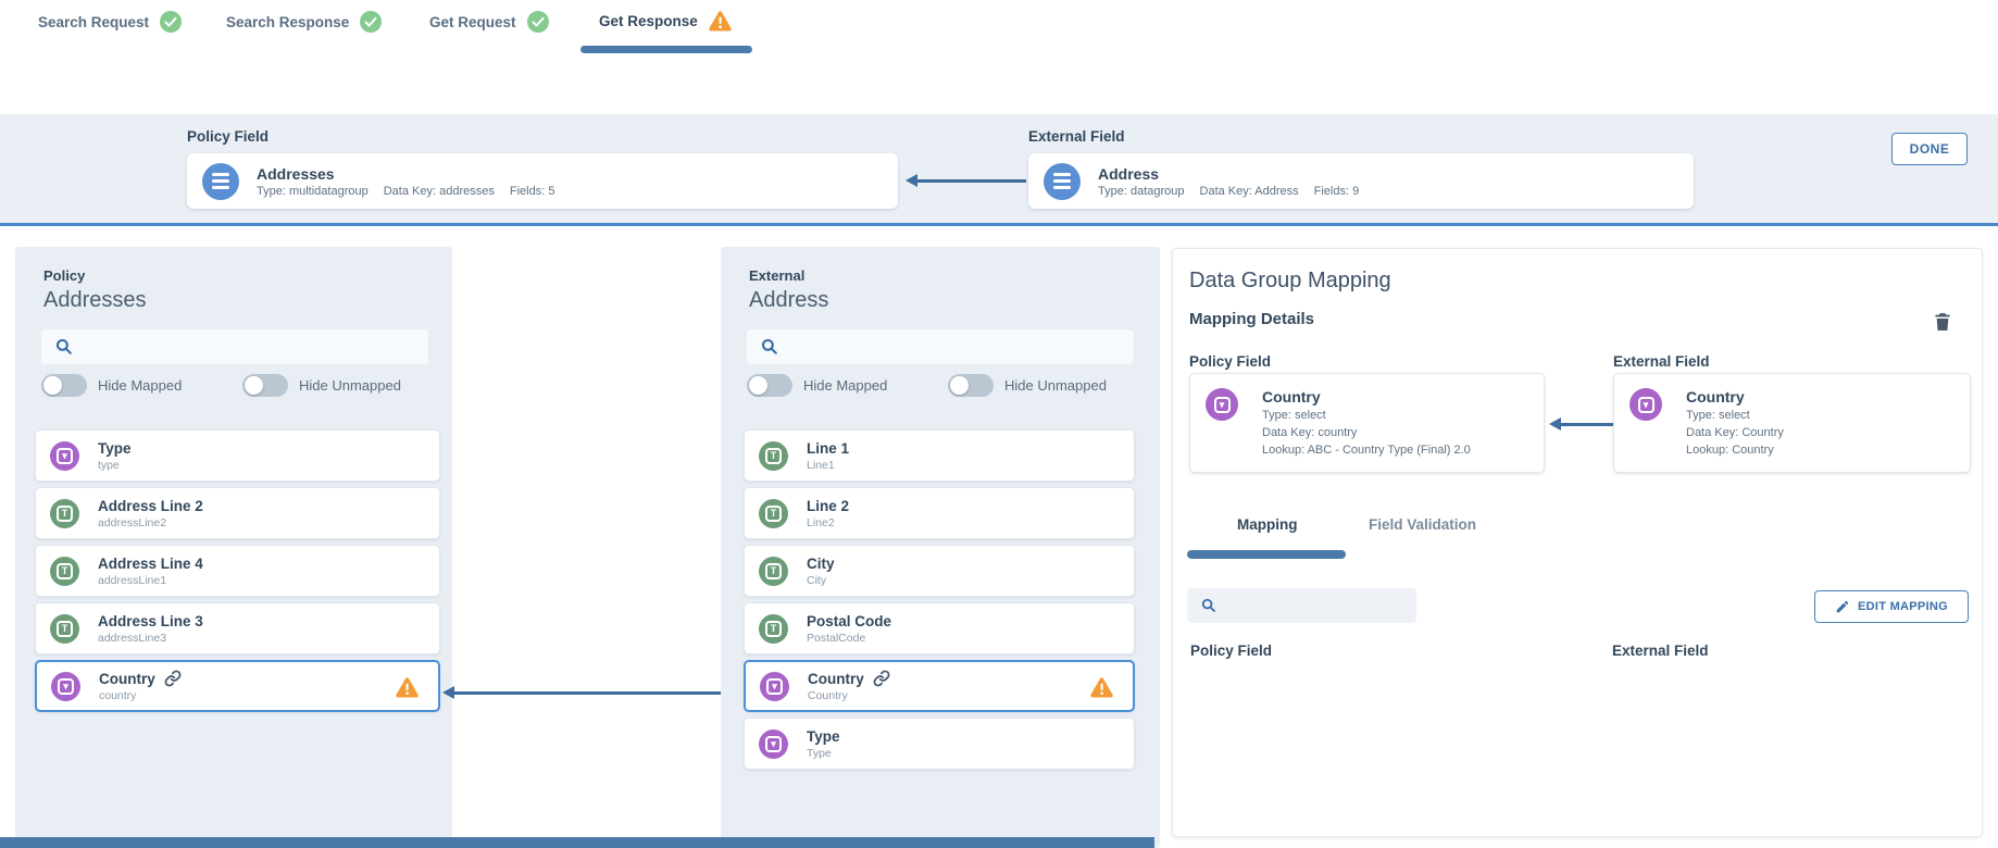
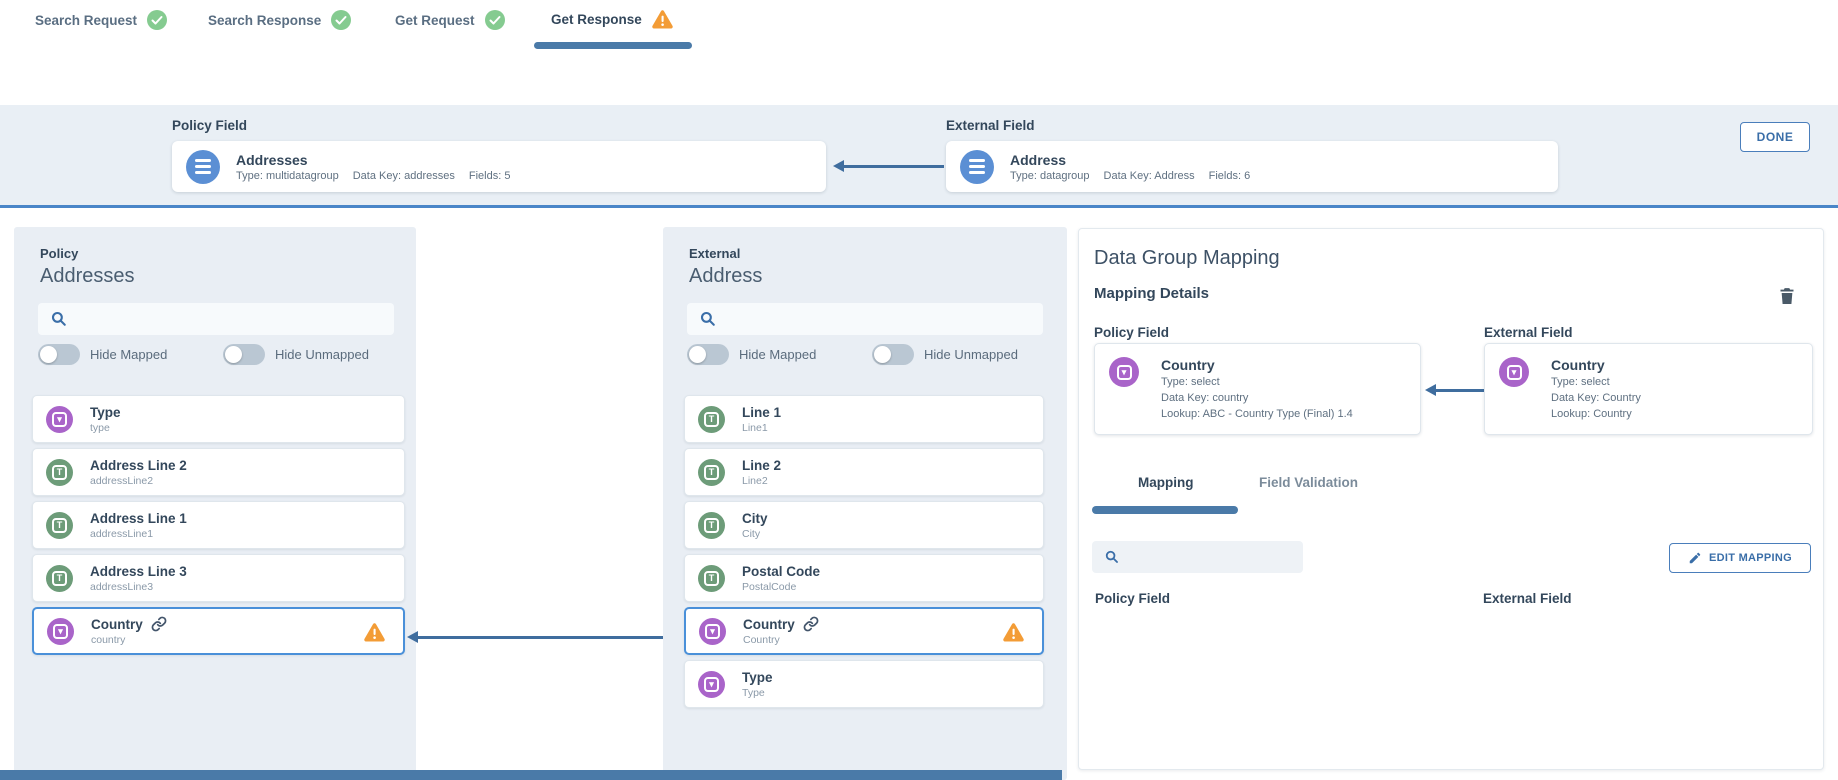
  Search Request
  Search Response
  Get Request
  Get Response
  Policy Field
  Addresses
  Type: multidatagroup
  Data Key: addresses
  Fields: 5
  External Field
  Address
  Type: datagroup
  Data Key: Address
- Fields: 9
+ Fields: 6
  DONE
  Policy
  Addresses
  Hide Mapped
  Hide Unmapped
  ▾
  Type
  type
  T
  Address Line 2
  addressLine2
  T
- Address Line 4
+ Address Line 1
  addressLine1
  T
  Address Line 3
  addressLine3
  ▾
  Country
  country
  External
  Address
  Hide Mapped
  Hide Unmapped
  T
  Line 1
  Line1
  T
  Line 2
  Line2
  T
  City
  City
  T
  Postal Code
  PostalCode
  ▾
  Country
  Country
  ▾
  Type
  Type
  Data Group Mapping
  Mapping Details
  Policy Field
  ▾
  Country
  Type: select
  Data Key: country
- Lookup: ABC - Country Type (Final) 2.0
+ Lookup: ABC - Country Type (Final) 1.4
  External Field
  ▾
  Country
  Type: select
  Data Key: Country
  Lookup: Country
  Mapping
  Field Validation
  EDIT MAPPING
  Policy Field
  External Field
